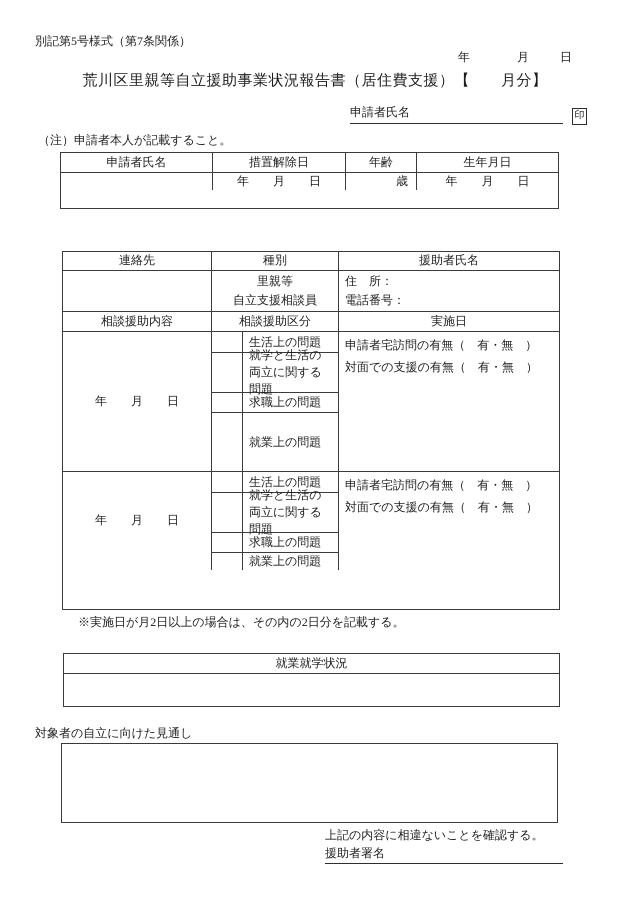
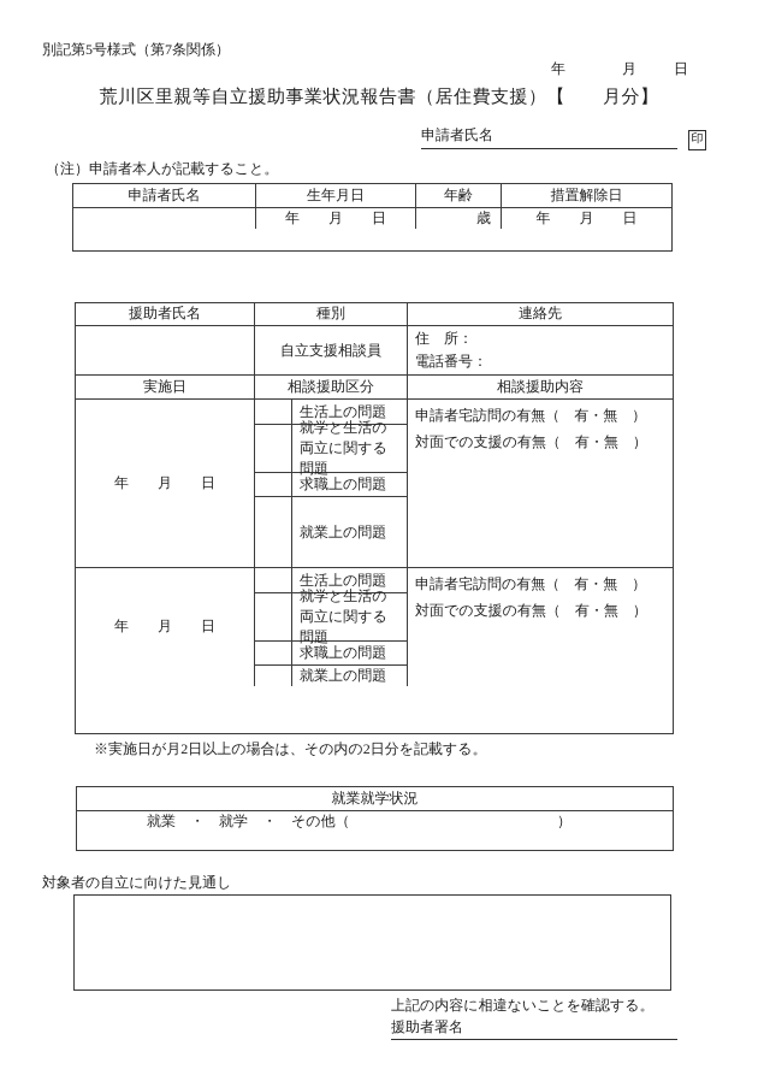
  別記第5号様式（第7条関係）
  年
  月
  日
  荒川区里親等自立援助事業状況報告書（居住費支援）【 月分】
  申請者氏名
  印
  （注）申請者本人が記載すること。
  申請者氏名
- 措置解除日
+ 生年月日
  年齢
- 生年月日
+ 措置解除日
  年 月 日
  歳
  年 月 日
- 連絡先
+ 援助者氏名
  種別
- 援助者氏名
+ 連絡先
- 里親等
  自立支援相談員
  住 所：
  電話番号：
- 相談援助内容
+ 実施日
  相談援助区分
- 実施日
+ 相談援助内容
  年 月 日
  生活上の問題
  就学と生活の両立に関する問題
  求職上の問題
  就業上の問題
  申請者宅訪問の有無（ 有・無 ）
  対面での支援の有無（ 有・無 ）
  年 月 日
  生活上の問題
  就学と生活の両立に関する問題
  求職上の問題
  就業上の問題
  申請者宅訪問の有無（ 有・無 ）
  対面での支援の有無（ 有・無 ）
  ※実施日が月2日以上の場合は、その内の2日分を記載する。
  就業就学状況
+ 就業 ・ 就学 ・ その他（
+ ）
  対象者の自立に向けた見通し
  上記の内容に相違ないことを確認する。
  援助者署名
